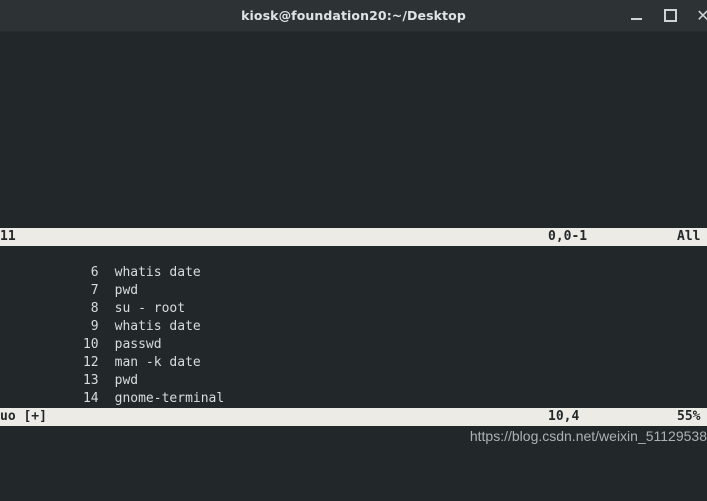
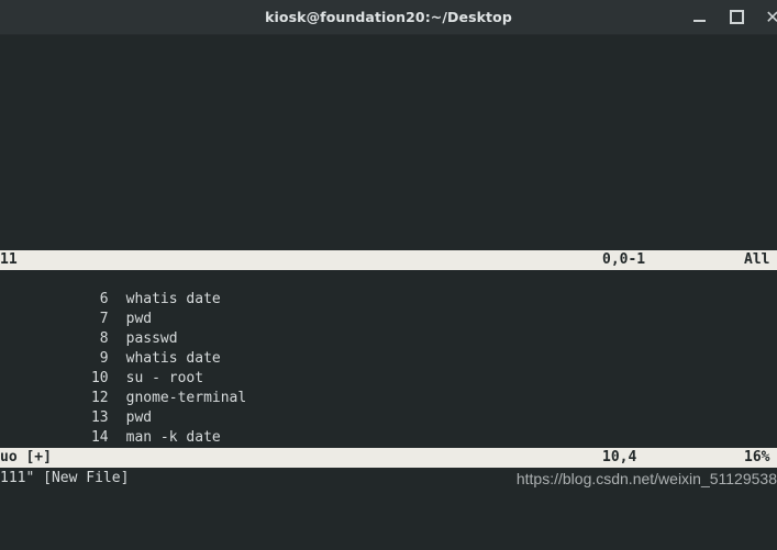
  kiosk@foundation20:~/Desktop
  ✕
  11
  0,0-1
  All
  6 whatis date
  7 pwd
- 8 su - root
+ 8 passwd
  9 whatis date
- 10 passwd
+ 10 su - root
- 12 man -k date
+ 12 gnome-terminal
  13 pwd
- 14 gnome-terminal
+ 14 man -k date
  uo [+]
  10,4
- 55%
+ 16%
+ 111" [New File]
  https://blog.csdn.net/weixin_51129538
